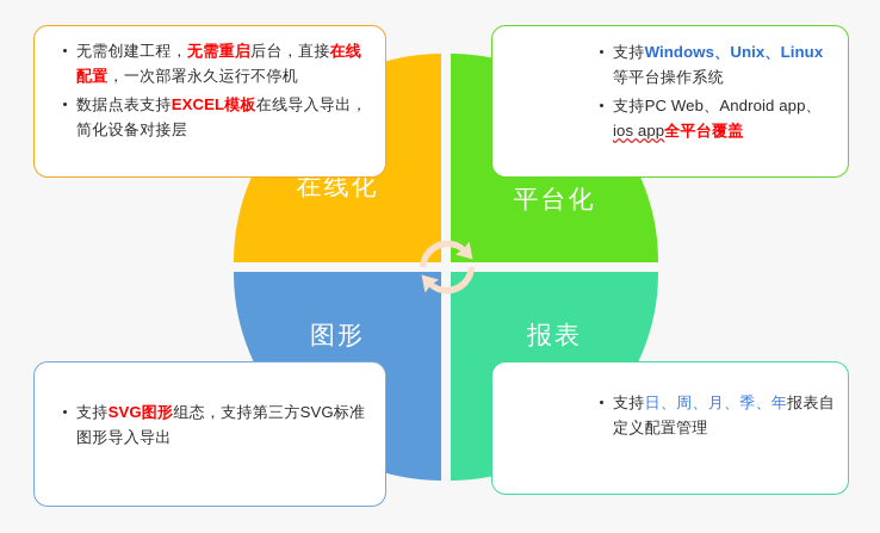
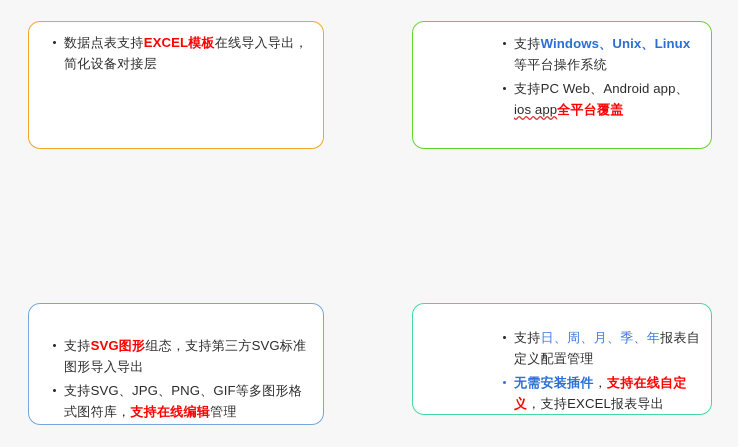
- 在线化
- 平台化
- 图形
- 报表
- 无需创建工程，无需重启后台，直接在线配置，一次部署永久运行不停机
  数据点表支持EXCEL模板在线导入导出，简化设备对接层
  支持Windows、Unix、Linux等平台操作系统
  支持PC Web、Android app、ios app全平台覆盖
  支持SVG图形组态，支持第三方SVG标准图形导入导出
+ 支持SVG、JPG、PNG、GIF等多图形格式图符库，支持在线编辑管理
  支持日、周、月、季、年报表自定义配置管理
+ 无需安装插件，支持在线自定义，支持EXCEL报表导出
